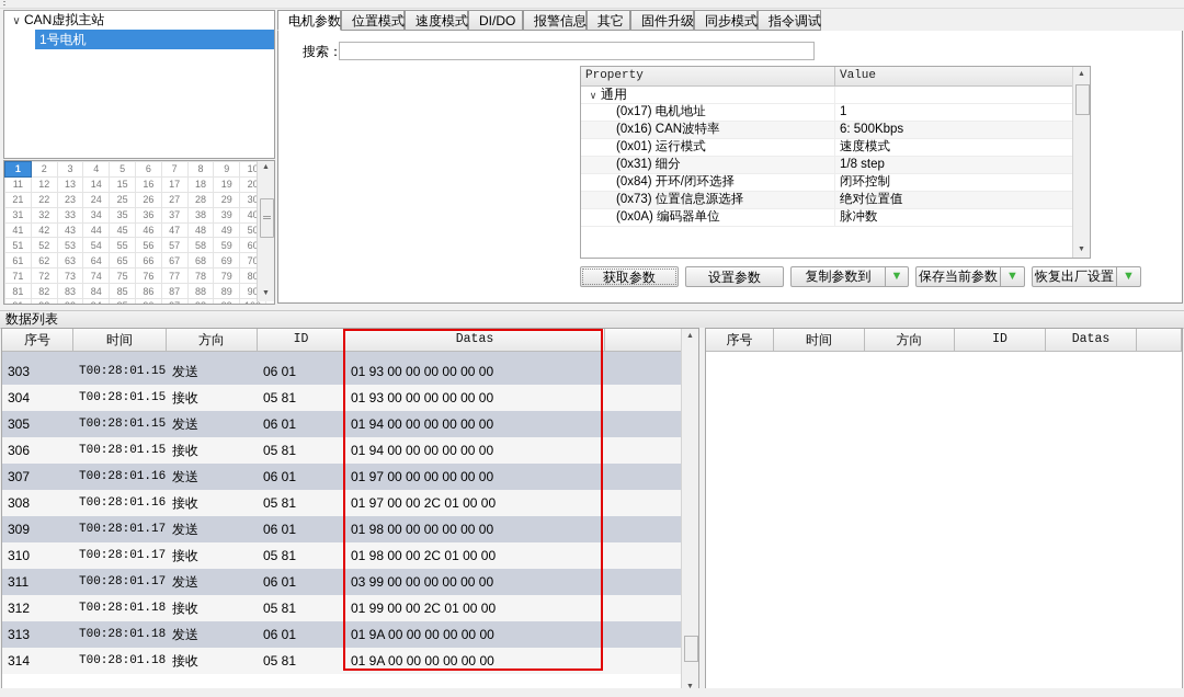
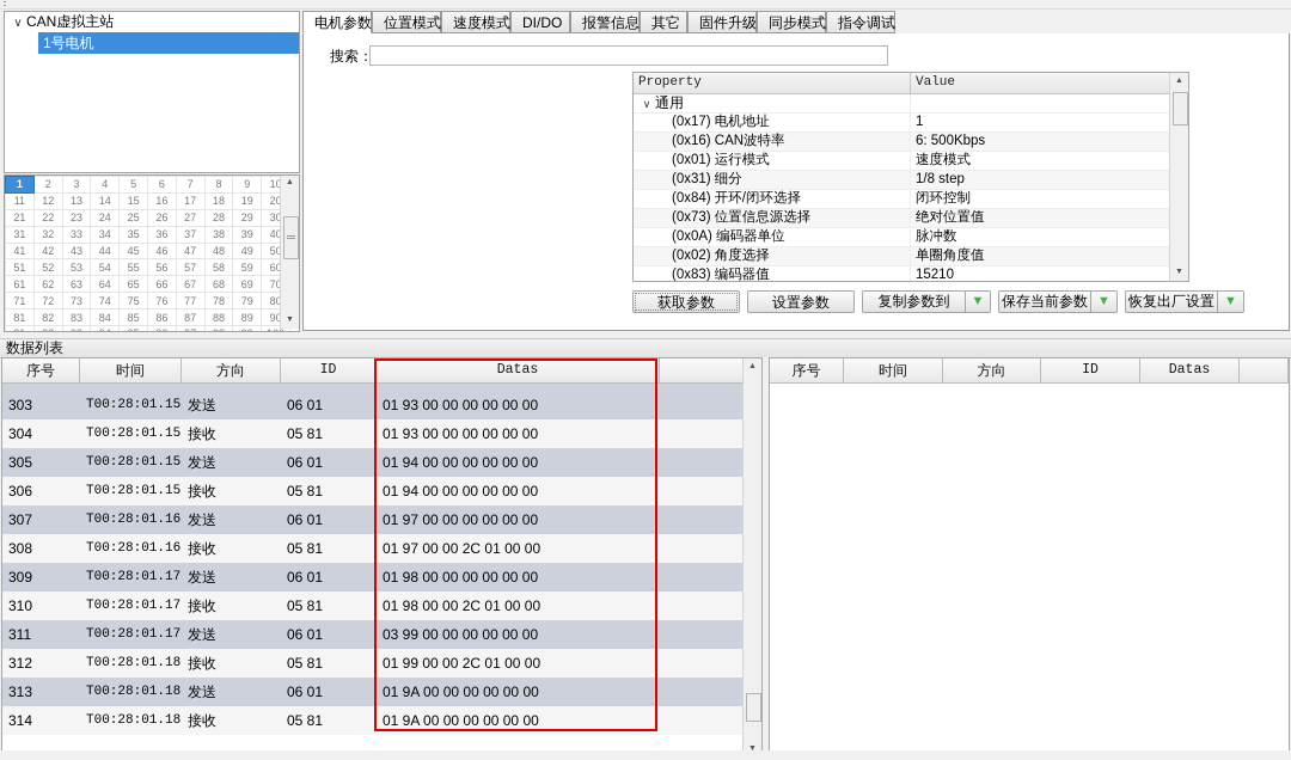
  ∨ CAN虚拟主站
  1号电机
  1	2	3	4	5	6	7	8	9	1
  11	12	13	14	15	16	17	18	19	2
  21	22	23	24	25	26	27	28	29	3
  31	32	33	34	35	36	37	38	39	4
  41	42	43	44	45	46	47	48	49	5
  51	52	53	54	55	56	57	58	59	6
  61	62	63	64	65	66	67	68	69	7
  71	72	73	74	75	76	77	78	79	8
  81	82	83	84	85	86	87	88	89	9
  电机参数
  位置模式
  速度模式
  DI/DO
  报警信息
  其它
  固件升级
  同步模式
  指令调试
  搜索：
  Property
  Value
  ∨ 通用
  (0x17) 电机地址
  1
  (0x16) CAN波特率
  6: 500Kbps
  (0x01) 运行模式
  速度模式
  (0x31) 细分
  1/8 step
  (0x84) 开环/闭环选择
  闭环控制
  (0x73) 位置信息源选择
  绝对位置值
  (0x0A) 编码器单位
  脉冲数
+ (0x02) 角度选择
+ 单圈角度值
+ (0x83) 编码器值
+ 15210
  获取参数
  设置参数
  复制参数到
  ▼
  保存当前参数
  ▼
  恢复出厂设置
  ▼
  数据列表
  序号
  时间
  方向
  ID
  Datas
  303
  T00:28:01.15
  发送
  06 01
  01 93 00 00 00 00 00 00
  304
  T00:28:01.15
  接收
  05 81
  01 93 00 00 00 00 00 00
  305
  T00:28:01.15
  发送
  06 01
  01 94 00 00 00 00 00 00
  306
  T00:28:01.15
  接收
  05 81
  01 94 00 00 00 00 00 00
  307
  T00:28:01.16
  发送
  06 01
  01 97 00 00 00 00 00 00
  308
  T00:28:01.16
  接收
  05 81
  01 97 00 00 2C 01 00 00
  309
  T00:28:01.17
  发送
  06 01
  01 98 00 00 00 00 00 00
  310
  T00:28:01.17
  接收
  05 81
  01 98 00 00 2C 01 00 00
  311
  T00:28:01.17
  发送
  06 01
  03 99 00 00 00 00 00 00
  312
  T00:28:01.18
  接收
  05 81
  01 99 00 00 2C 01 00 00
  313
  T00:28:01.18
  发送
  06 01
  01 9A 00 00 00 00 00 00
  314
  T00:28:01.18
  接收
  05 81
  01 9A 00 00 00 00 00 00
  序号
  时间
  方向
  ID
  Datas
